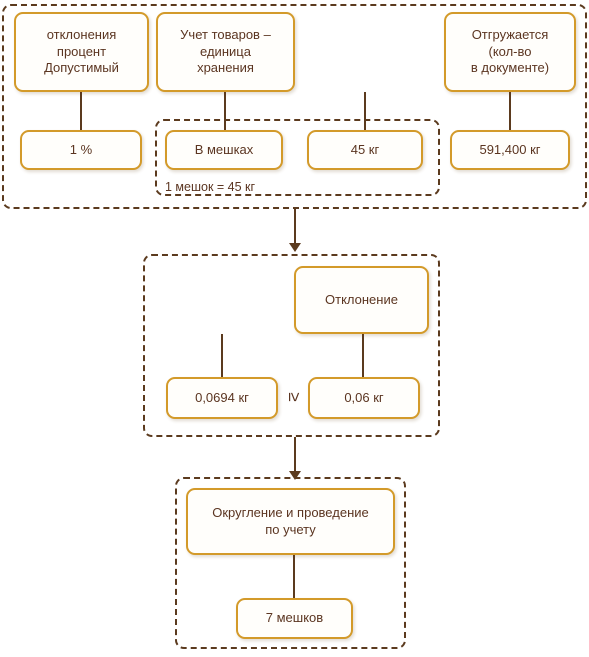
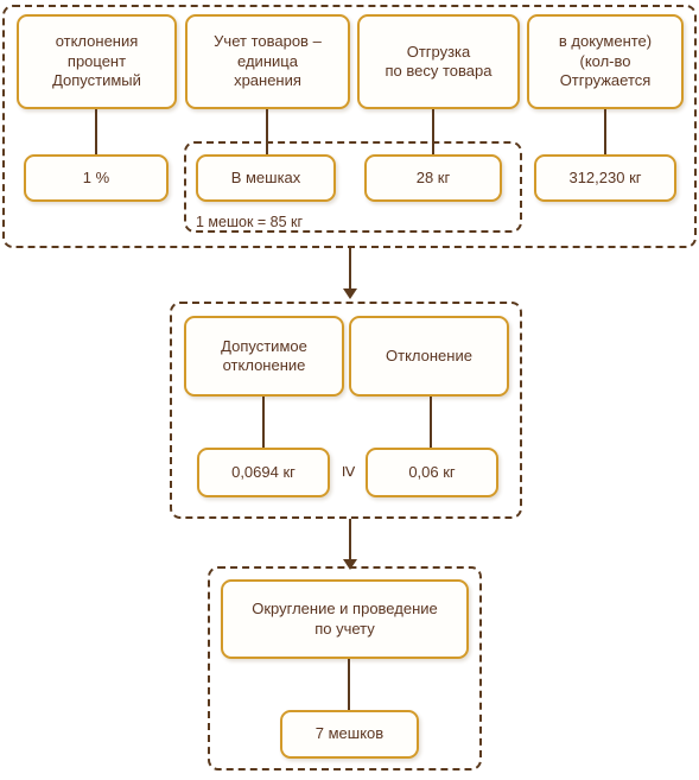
  отклонения
  процент
  Допустимый
  Учет товаров –
  единица
  хранения
+ Отгрузка
+ по весу товара
- Отгружается
+ в документе)
  (кол-во
- в документе)
+ Отгружается
  1 %
  В мешках
- 45 кг
+ 28 кг
- 591,400 кг
+ 312,230 кг
- 1 мешок = 45 кг
+ 1 мешок = 85 кг
+ Допустимое
+ отклонение
  Отклонение
  0,0694 кг
  0,06 кг
  Округление и проведение
  по учету
  7 мешков
